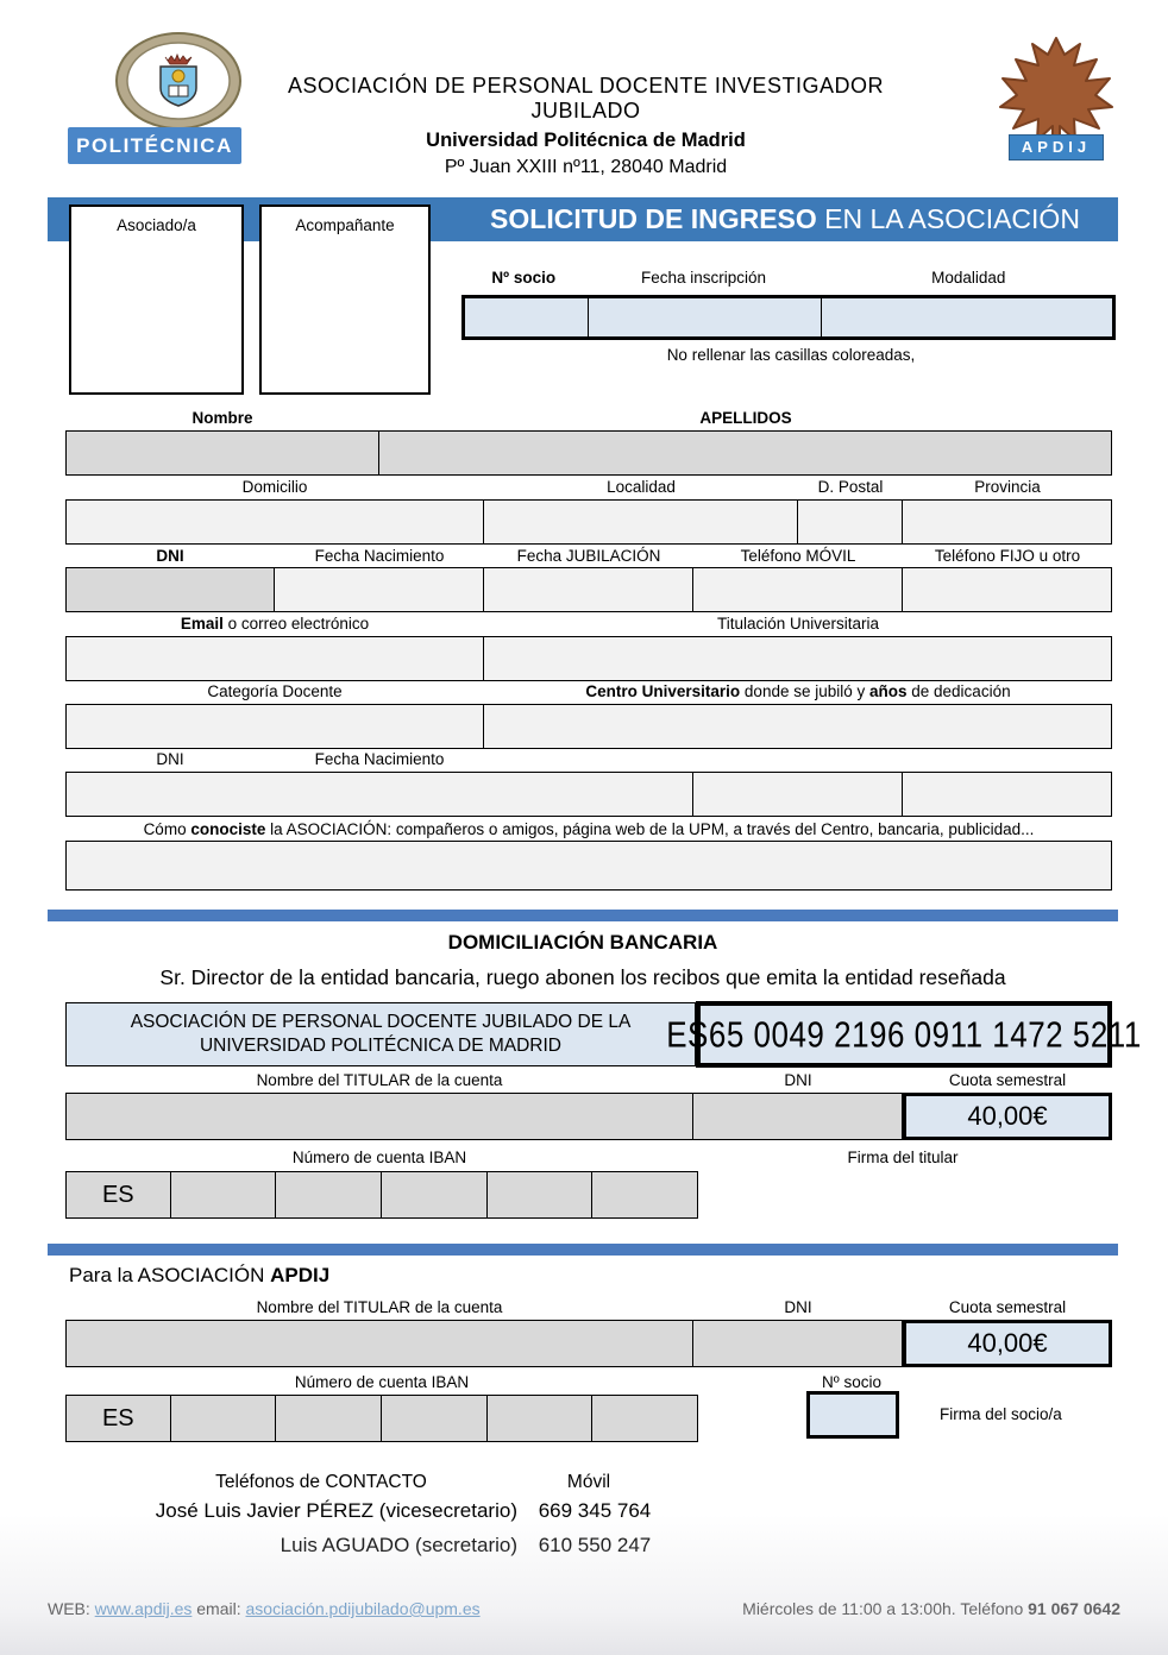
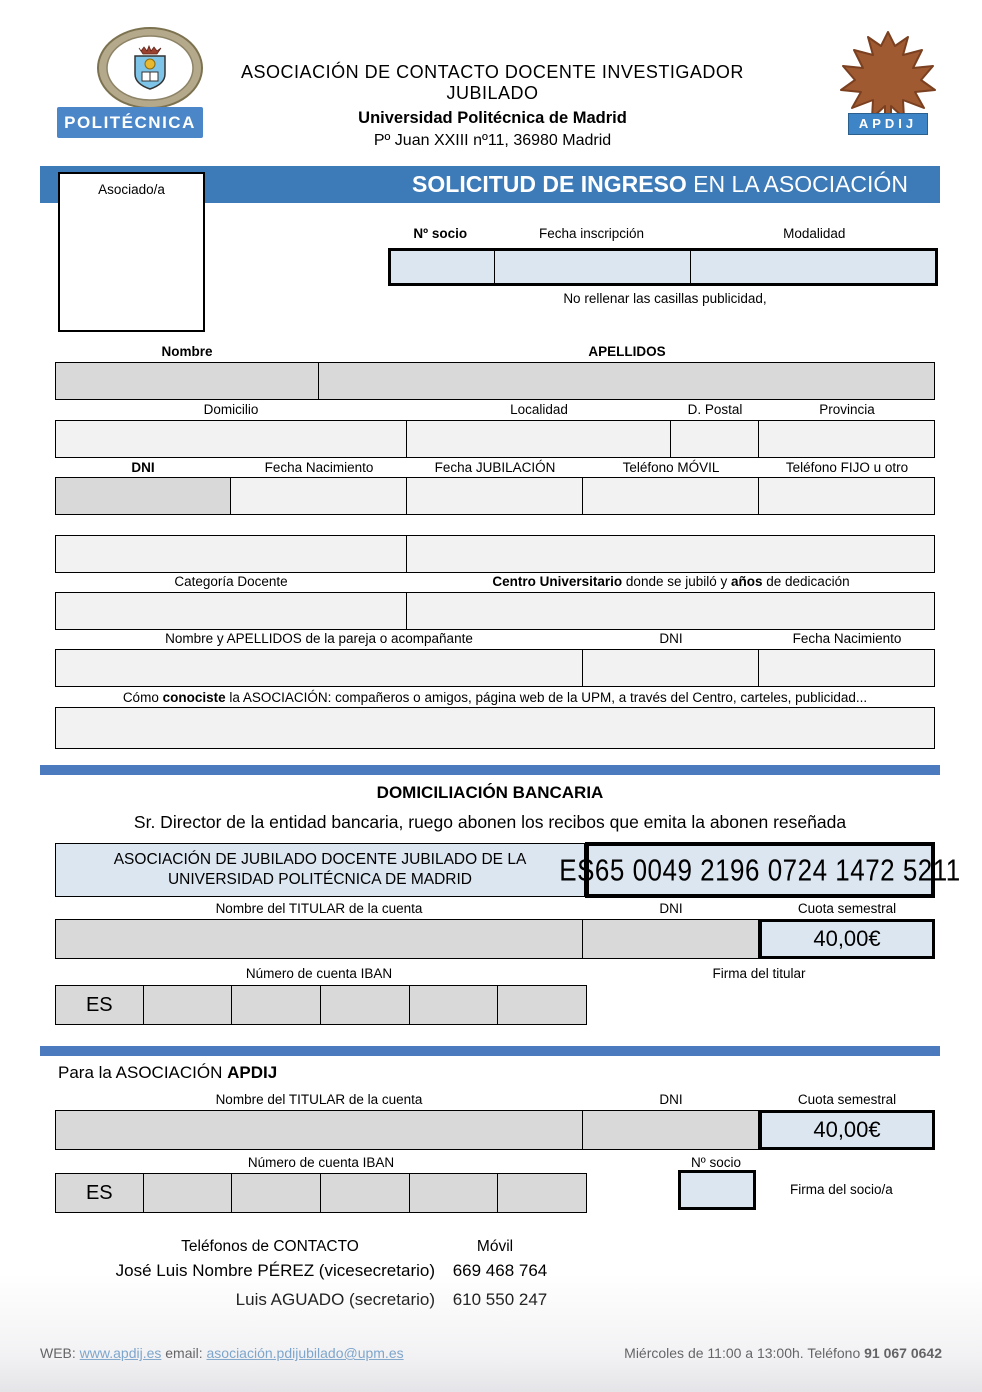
  POLITÉCNICA
- ASOCIACIÓN DE PERSONAL DOCENTE INVESTIGADOR JUBILADO
+ ASOCIACIÓN DE CONTACTO DOCENTE INVESTIGADOR JUBILADO
  Universidad Politécnica de Madrid
- Pº Juan XXIII nº11, 28040 Madrid
+ Pº Juan XXIII nº11, 36980 Madrid
  APDIJ
  SOLICITUD DE INGRESO EN LA ASOCIACIÓN
  Asociado/a
- Acompañante
  Nº socio
  Fecha inscripción
  Modalidad
- No rellenar las casillas coloreadas,
+ No rellenar las casillas publicidad,
  Nombre
  APELLIDOS
  Domicilio
  Localidad
  D. Postal
  Provincia
  DNI
  Fecha Nacimiento
  Fecha JUBILACIÓN
  Teléfono MÓVIL
  Teléfono FIJO u otro
- Email o correo electrónico
- Titulación Universitaria
  Categoría Docente
  Centro Universitario donde se jubiló y años de dedicación
+ Nombre y APELLIDOS de la pareja o acompañante
  DNI
  Fecha Nacimiento
- Cómo conociste la ASOCIACIÓN: compañeros o amigos, página web de la UPM, a través del Centro, bancaria, publicidad...
+ Cómo conociste la ASOCIACIÓN: compañeros o amigos, página web de la UPM, a través del Centro, carteles, publicidad...
  DOMICILIACIÓN BANCARIA
- Sr. Director de la entidad bancaria, ruego abonen los recibos que emita la entidad reseñada
+ Sr. Director de la entidad bancaria, ruego abonen los recibos que emita la abonen reseñada
- ASOCIACIÓN DE PERSONAL DOCENTE JUBILADO DE LA
+ ASOCIACIÓN DE JUBILADO DOCENTE JUBILADO DE LA
  UNIVERSIDAD POLITÉCNICA DE MADRID
- ES65 0049 2196 0911 1472 5211
+ ES65 0049 2196 0724 1472 5211
  Nombre del TITULAR de la cuenta
  DNI
  Cuota semestral
  40,00€
  Número de cuenta IBAN
  Firma del titular
  ES
  Para la ASOCIACIÓN APDIJ
  Nombre del TITULAR de la cuenta
  DNI
  Cuota semestral
  40,00€
  Número de cuenta IBAN
  Nº socio
  ES
  Firma del socio/a
  Teléfonos de CONTACTO
  Móvil
- José Luis Javier PÉREZ (vicesecretario)
+ José Luis Nombre PÉREZ (vicesecretario)
- 669 345 764
+ 669 468 764
